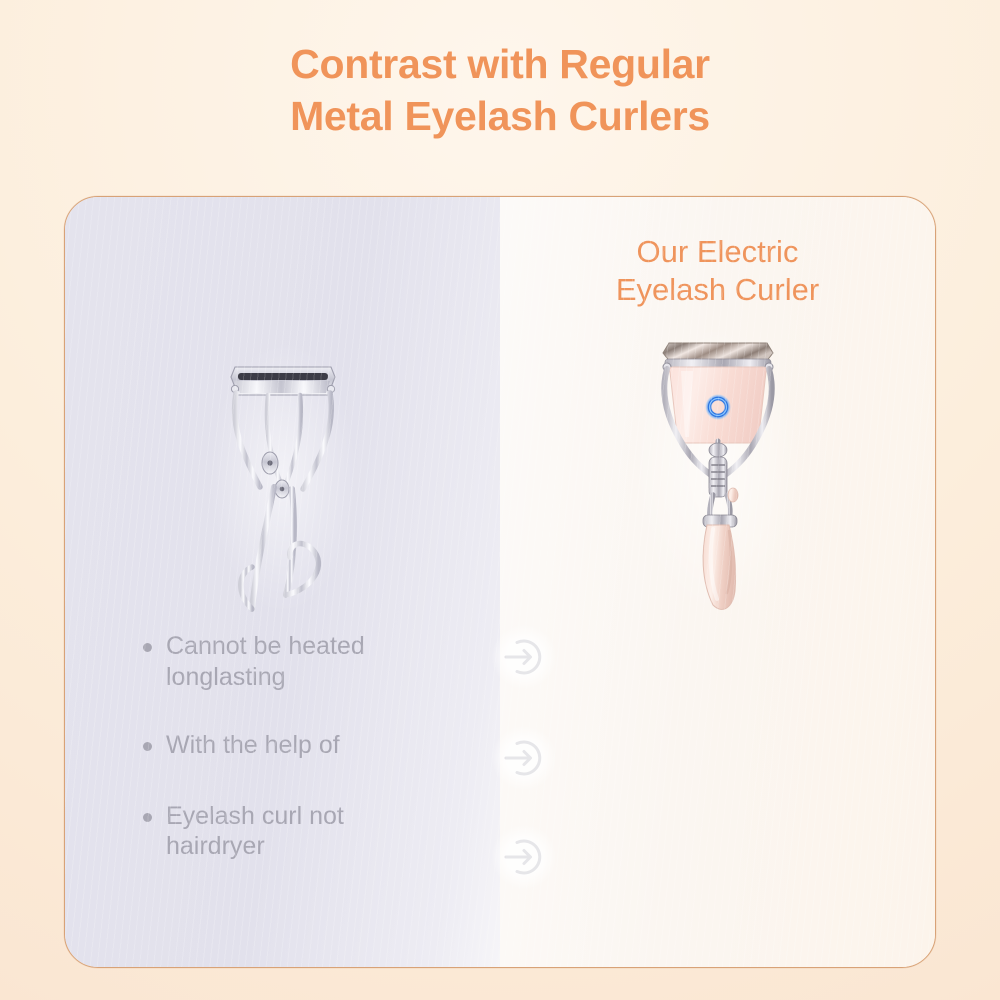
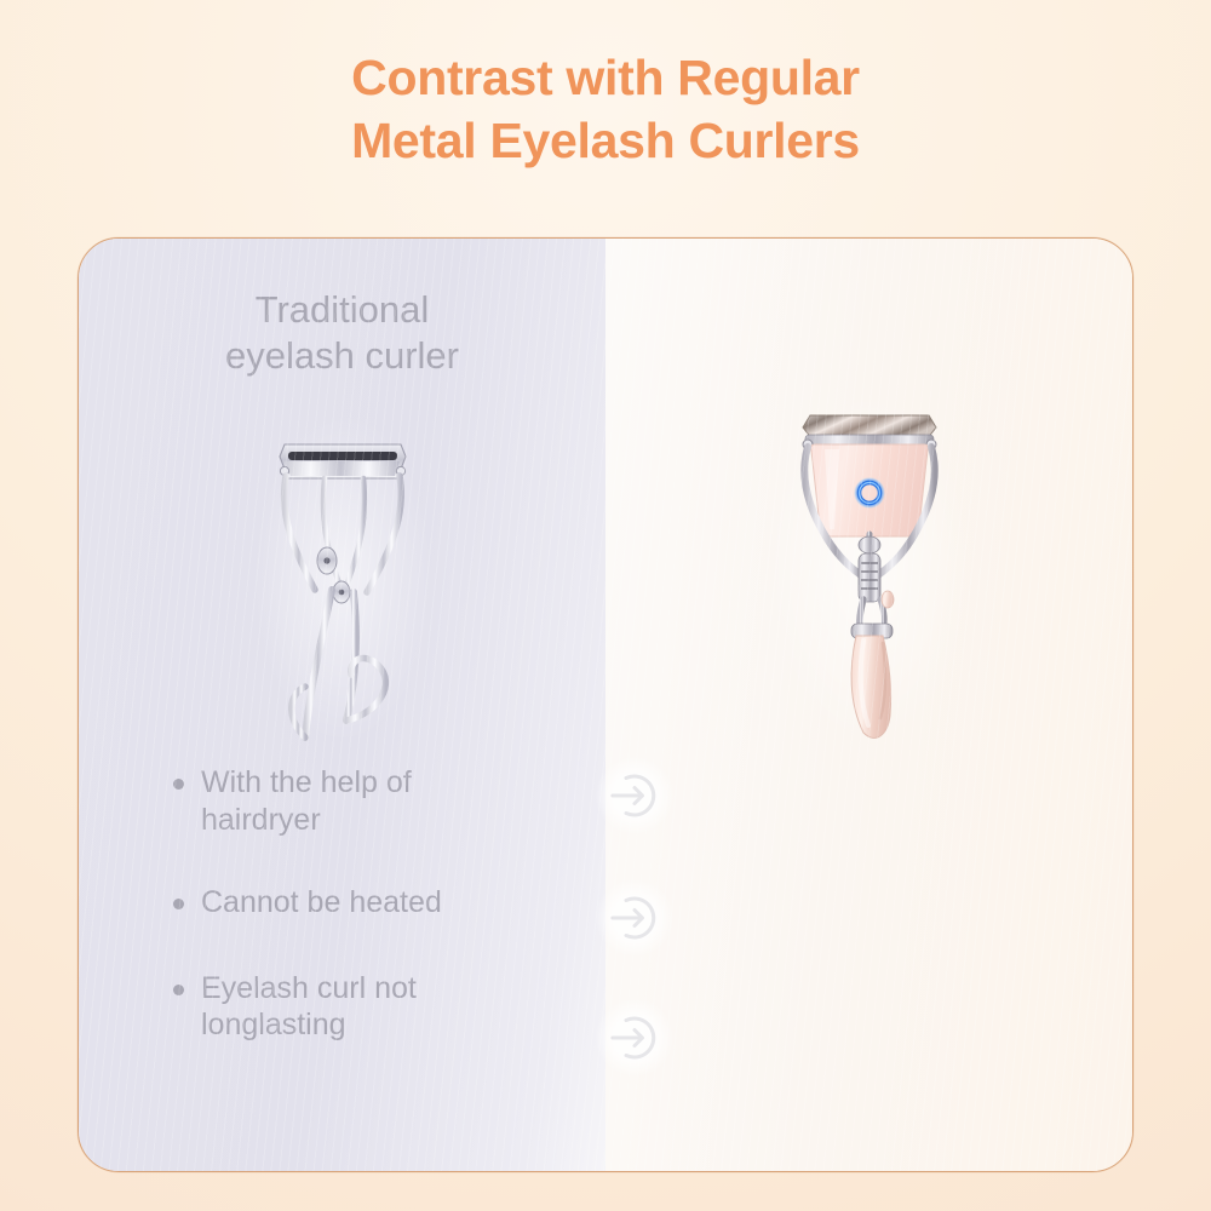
  Contrast with Regular
  Metal Eyelash Curlers
+ Traditional
+ eyelash curler
- Cannot be heated
+ With the help of
- longlasting
+ hairdryer
- With the help of
+ Cannot be heated
  Eyelash curl not
- hairdryer
+ longlasting
- Our Electric
- Eyelash Curler
